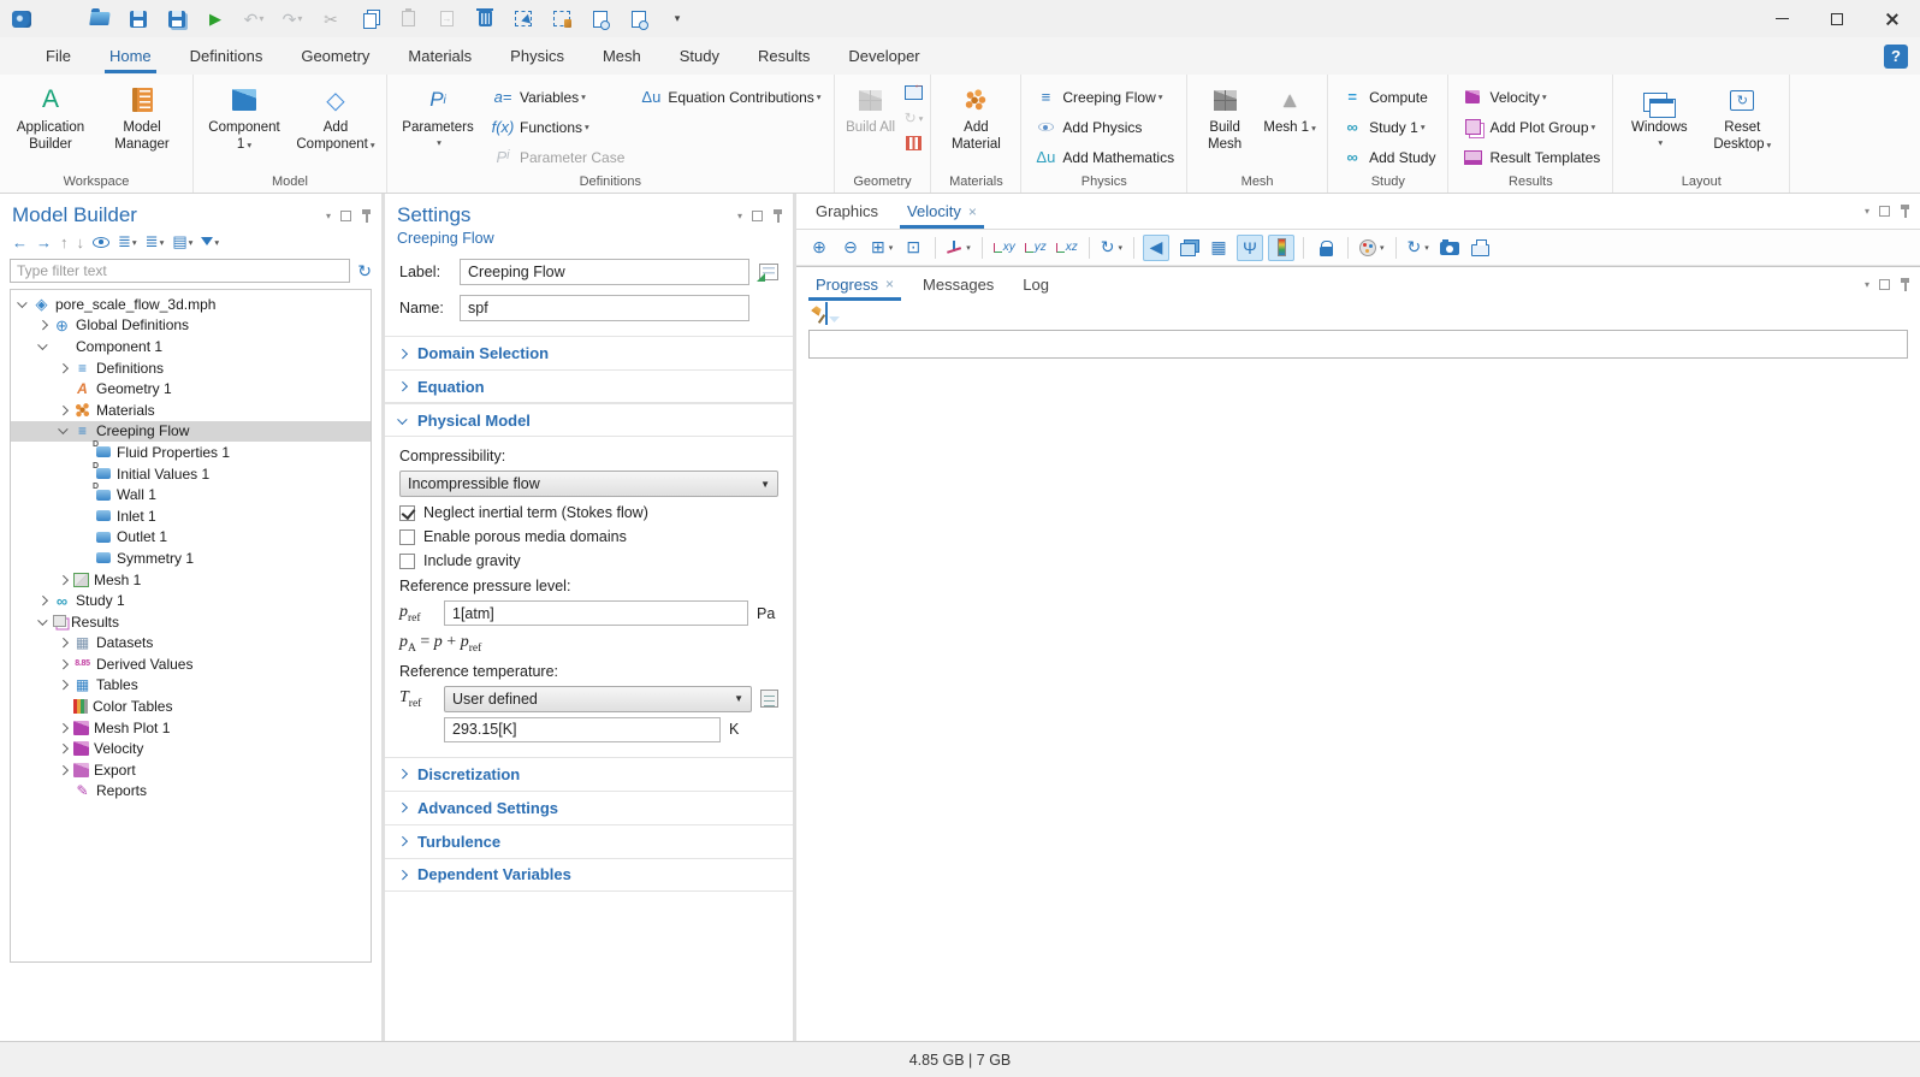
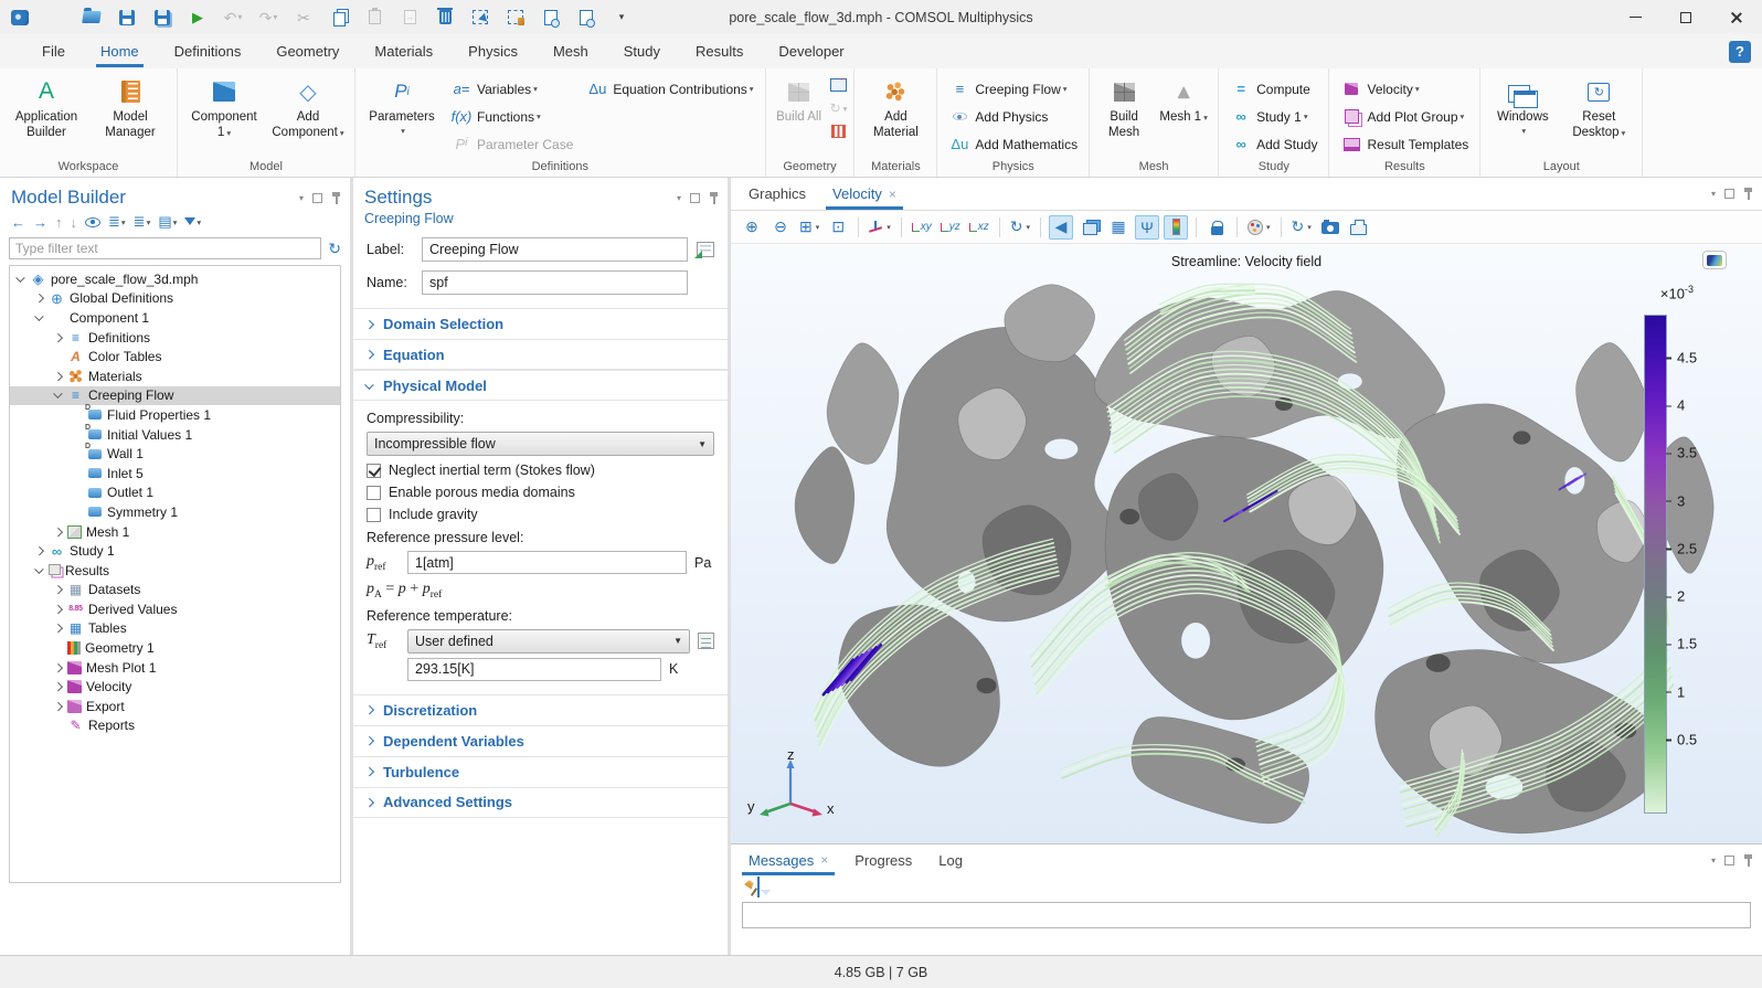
  ▶
  ↶
  ▾
  ↷
  ▾
  ▾
+ pore_scale_flow_3d.mph - COMSOL Multiphysics
  File
  Home
  Definitions
  Geometry
  Materials
  Physics
  Mesh
  Study
  Results
  Developer
  ?
  A
  Application Builder
  Model Manager
  Workspace
  Component 1 ▾
  ◇
  Add Component ▾
  Model
  P
  i
  Parameters
  ▾
  a=
  Variables
  ▾
  f(x)
  Functions
  ▾
  P
  i
  Parameter Case
  Δu
  Equation Contributions
  ▾
  Definitions
  Build All
  ↻
  ▾
  Geometry
  Add Material
  Materials
  ≡
  Creeping Flow
  ▾
  Add Physics
  Δu
  Add Mathematics
  Physics
  Build Mesh
  ▲
  Mesh 1 ▾
  Mesh
  =
  Compute
  ∞
  Study 1
  ▾
  ∞
  Add Study
  Study
  Velocity
  ▾
  Add Plot Group
  ▾
  Result Templates
  Results
  Windows
  ▾
  ↻
  Reset Desktop ▾
  Layout
  Model Builder
  ▾
  ←
  →
  ↑
  ↓
  ≣
  ▾
  ≣
  ▾
  ▤
  ▾
  ▾
  Type filter text
  ↻
  ◈
  pore_scale_flow_3d.mph
  ⊕
  Global Definitions
  Component 1
  ≡
  Definitions
  A
- Geometry 1
+ Color Tables
  Materials
  ≡
  Creeping Flow
  Fluid Properties 1
  Initial Values 1
  Wall 1
- Inlet 1
+ Inlet 5
  Outlet 1
  Symmetry 1
  Mesh 1
  ∞
  Study 1
  Results
  ▦
  Datasets
  Derived Values
  ▦
  Tables
- Color Tables
+ Geometry 1
  Mesh Plot 1
  Velocity
  Export
  ✎
  Reports
  Settings
  ▾
  Creeping Flow
  Label:
  Creeping Flow
  Name:
  spf
  Domain Selection
  Equation
  Physical Model
  Compressibility:
  Incompressible flow
  ▼
  Neglect inertial term (Stokes flow)
  Enable porous media domains
  Include gravity
  Reference pressure level:
  pref
  1[atm]
  Pa
  pA = p + pref
  Reference temperature:
  Tref
  User defined
  ▼
  293.15[K]
  K
  Discretization
- Advanced Settings
+ Dependent Variables
  Turbulence
- Dependent Variables
+ Advanced Settings
  Graphics
  Velocity
  ×
  ▾
  ⊕
  ⊖
  ⊞
  ⊡
  xy
  yz
  xz
  ↻
  ◀
  ▦
  Ψ
  ↻
+ Streamline: Velocity field
+ 4.5
+ 4
+ 3.5
+ 3
+ 2.5
+ 2
+ 1.5
+ 1
+ 0.5
+ ×10-3
+ z
+ x
+ y
- Progress
+ Messages
  ×
- Messages
+ Progress
  Log
  ▾
  4.85 GB | 7 GB
